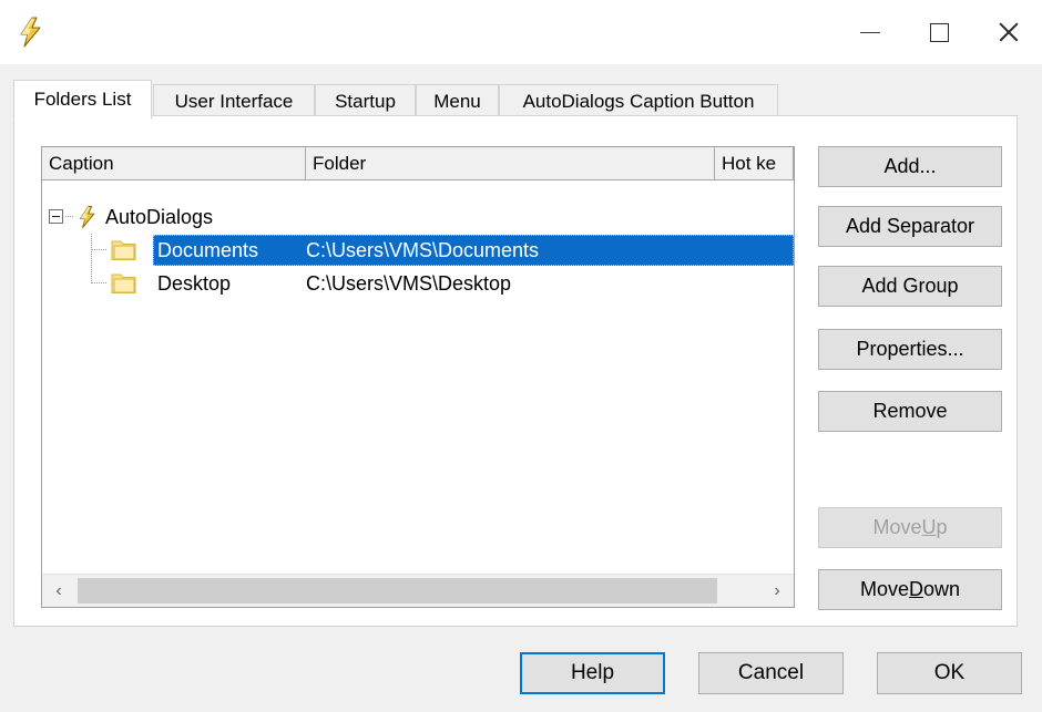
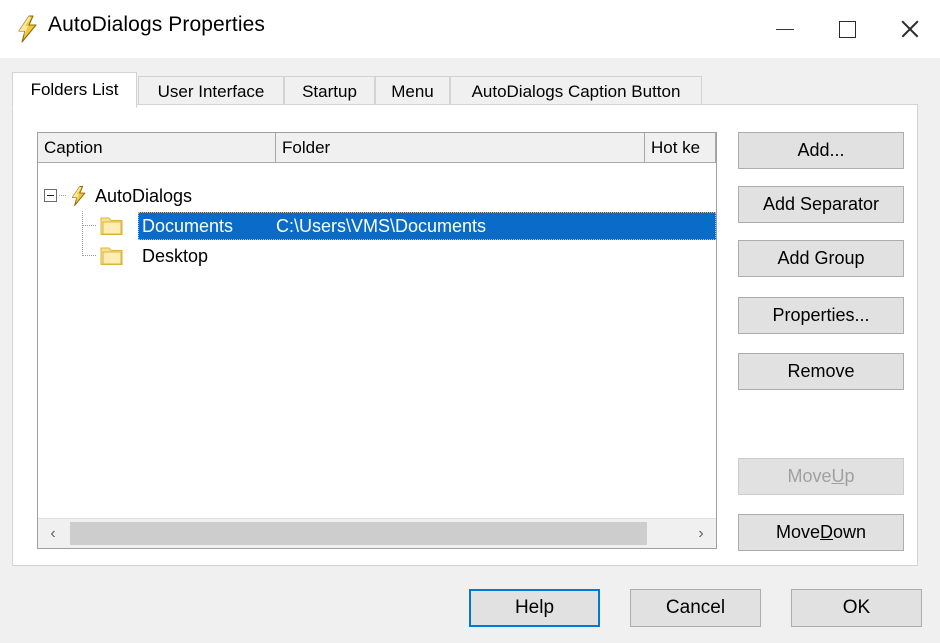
+ AutoDialogs Properties
  Folders List
  User Interface
  Startup
  Menu
  AutoDialogs Caption Button
  Caption
  Folder
  Hot ke
  AutoDialogs
  Documents
  C:\Users\VMS\Documents
  Desktop
- C:\Users\VMS\Desktop
  ‹
  ›
  Add...
  Add Separator
  Add Group
  Properties...
  Remove
  Move
  U
  p
  Move
  D
  own
  Help
  Cancel
  OK
